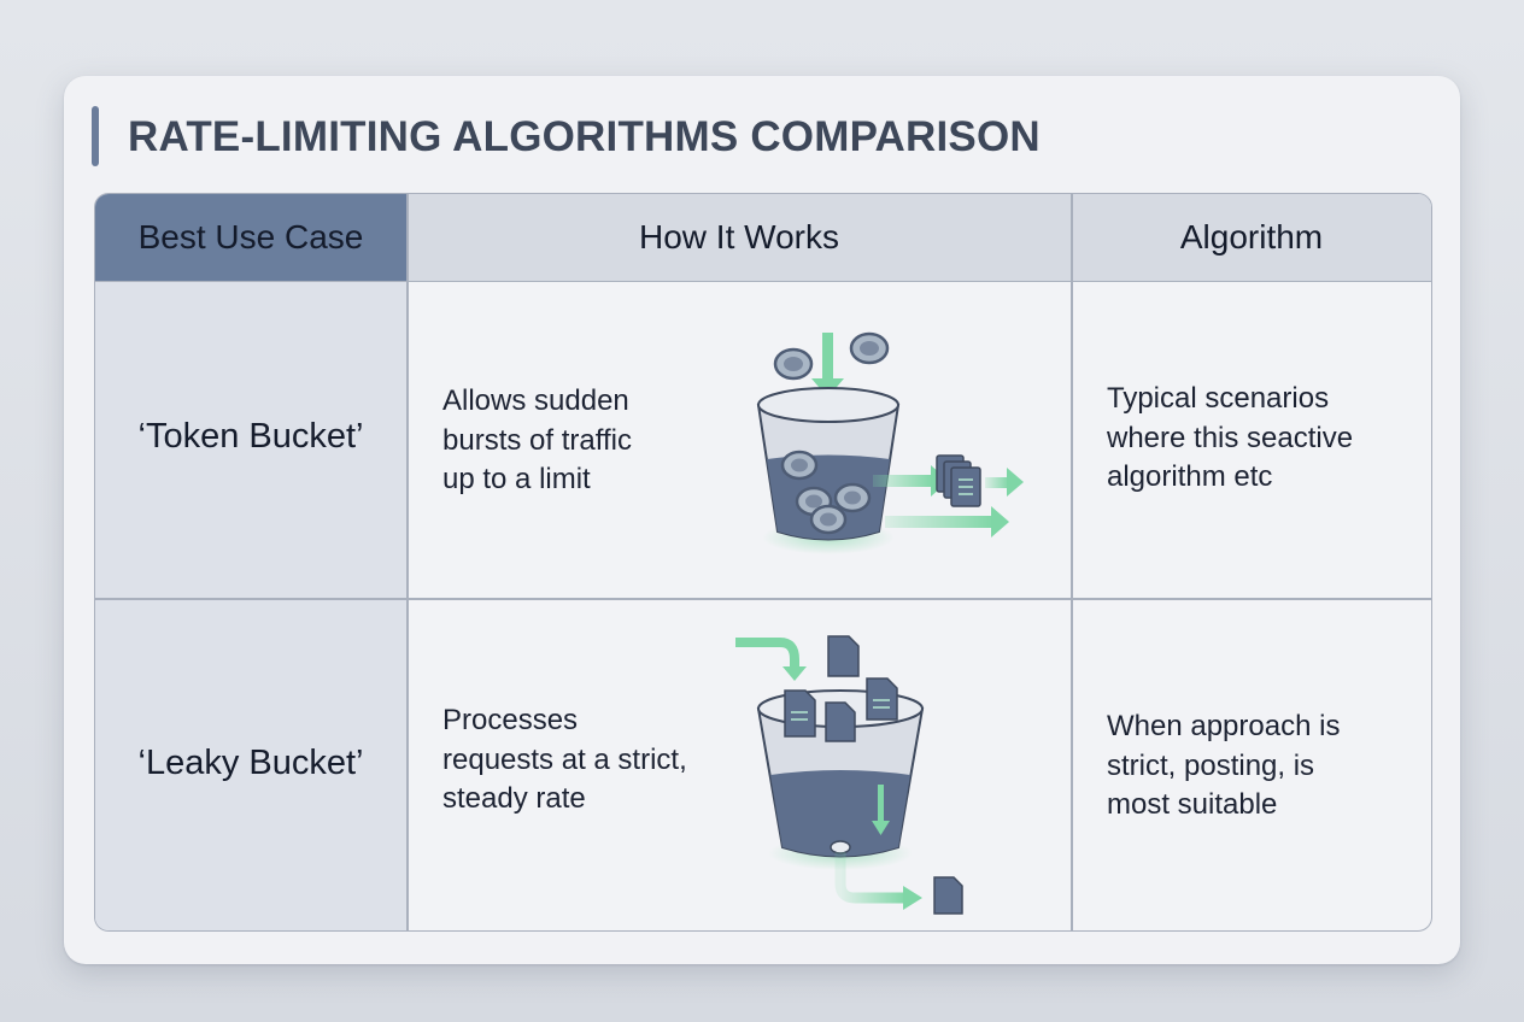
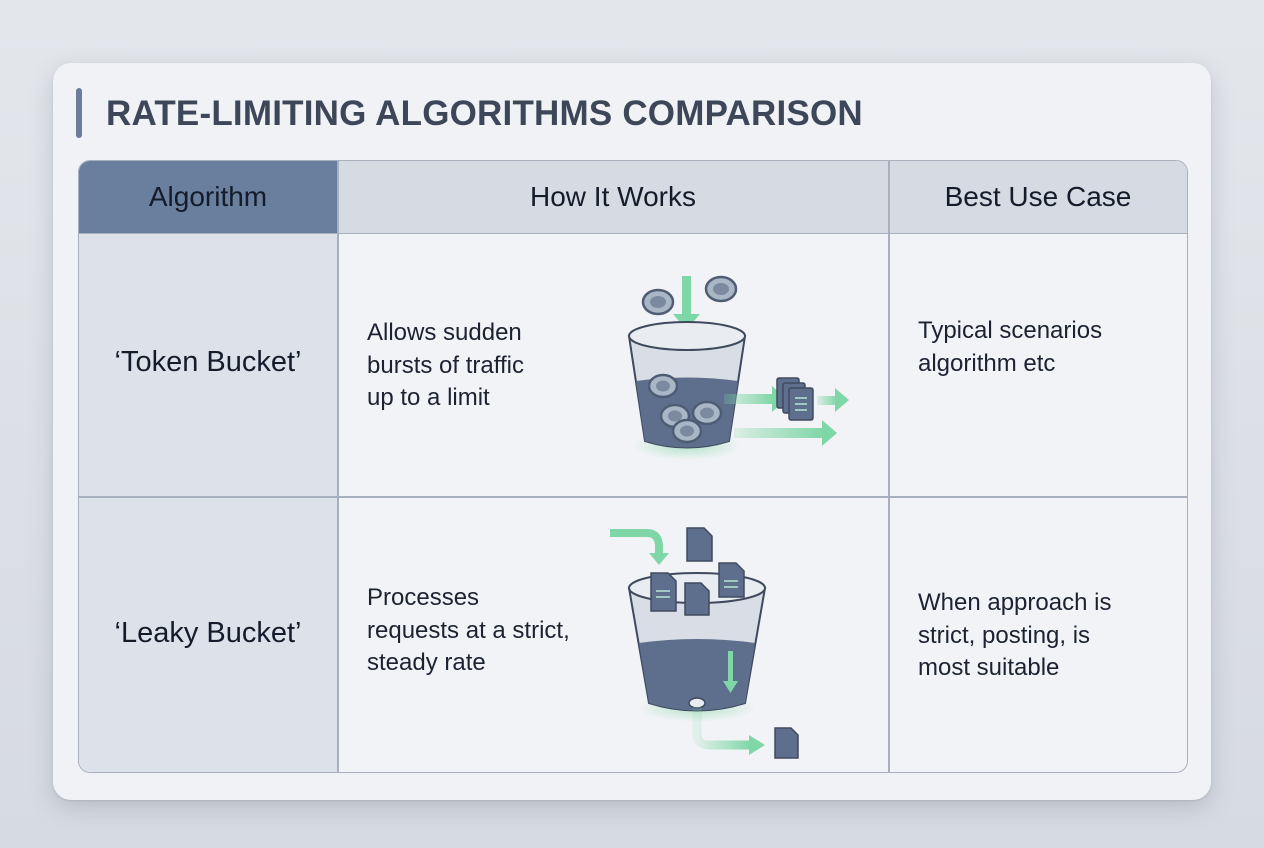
  RATE-LIMITING ALGORITHMS COMPARISON
- Best Use Case
+ Algorithm
  How It Works
- Algorithm
+ Best Use Case
  ‘Token Bucket’
  Allows sudden
  bursts of traffic
  up to a limit
  Typical scenarios
- where this seactive
  algorithm etc
  ‘Leaky Bucket’
  Processes
  requests at a strict,
  steady rate
  When approach is
  strict, posting, is
  most suitable
